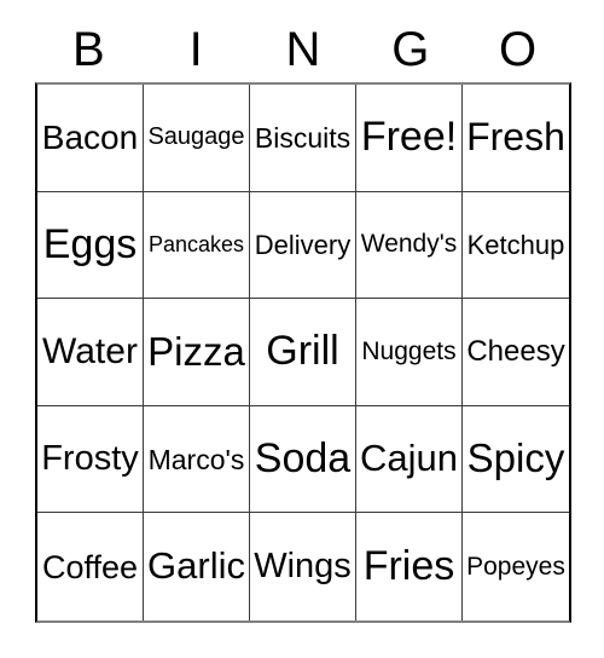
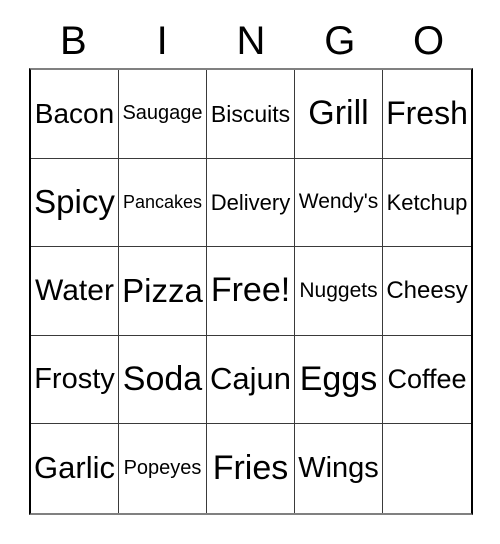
  B
  I
  N
  G
  O
  Bacon
  Saugage
  Biscuits
- Free!
+ Grill
  Fresh
- Eggs
+ Spicy
  Pancakes
  Delivery
  Wendy's
  Ketchup
  Water
  Pizza
- Grill
+ Free!
  Nuggets
  Cheesy
  Frosty
- Marco's
  Soda
  Cajun
- Spicy
+ Eggs
  Coffee
  Garlic
- Wings
+ Popeyes
  Fries
- Popeyes
+ Wings
